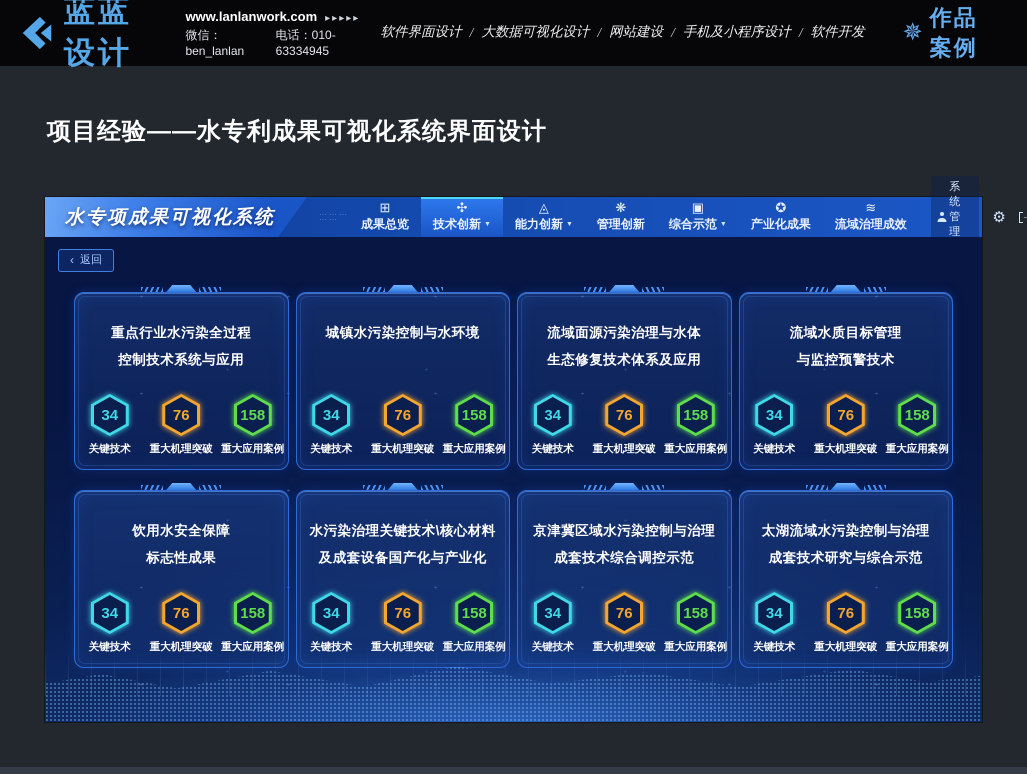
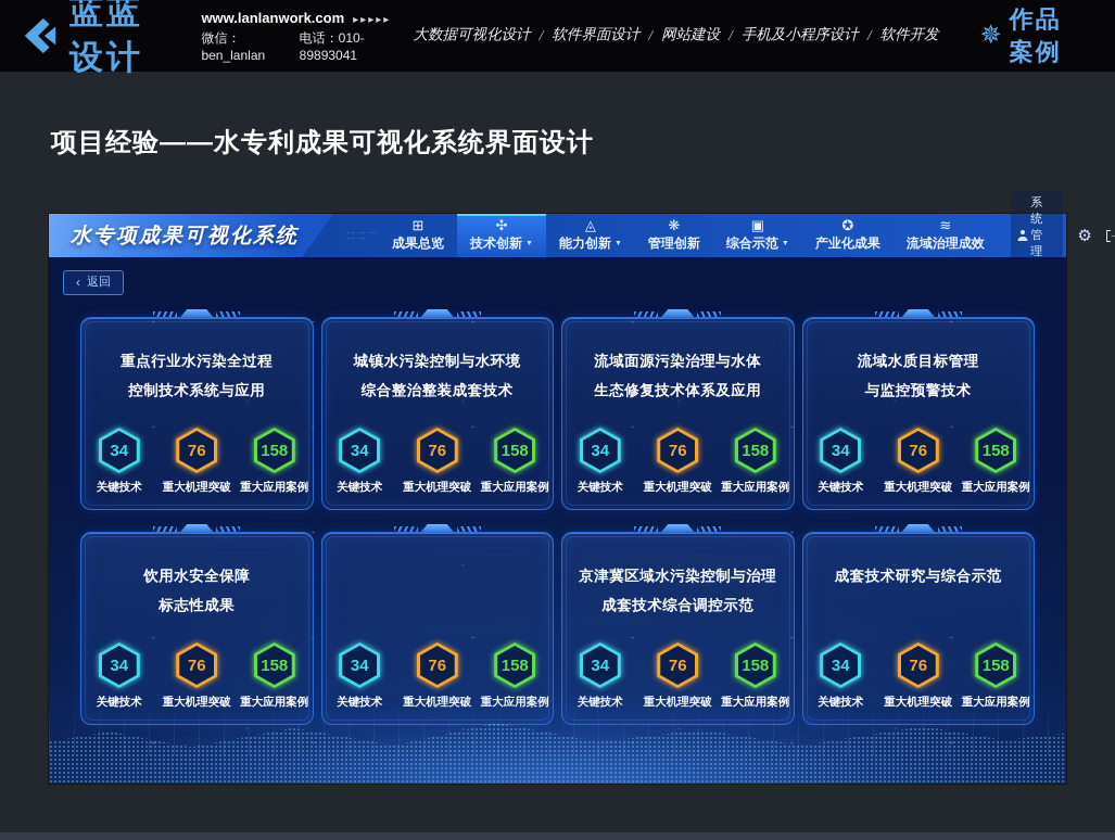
  蓝蓝设计
  www.lanlanwork.com ▸▸▸▸▸
  微信：ben_lanlan
- 电话：010-63334945
+ 电话：010-89893041
- 软件界面设计
+ 大数据可视化设计
  /
- 大数据可视化设计
+ 软件界面设计
  /
  网站建设
  /
  手机及小程序设计
  /
  软件开发
  ✵
  作品案例
  项目经验——水专利成果可视化系统界面设计
  水专项成果可视化系统
  ⋯⋯⋯
  ⋯⋯
  ⊞
  成果总览
  ✣
  技术创新
  ◬
  能力创新
  ❋
  管理创新
  ▣
  综合示范
  ✪
  产业化成果
  ≋
  流域治理成效
  系统管理
  ⚙
  ‹
  返回
  重点行业水污染全过程
  控制技术系统与应用
  34
  关键技术
  76
  重大机理突破
  158
  重大应用案例
  城镇水污染控制与水环境
+ 综合整治整装成套技术
  34
  关键技术
  76
  重大机理突破
  158
  重大应用案例
  流域面源污染治理与水体
  生态修复技术体系及应用
  34
  关键技术
  76
  重大机理突破
  158
  重大应用案例
  流域水质目标管理
  与监控预警技术
  34
  关键技术
  76
  重大机理突破
  158
  重大应用案例
  饮用水安全保障
  标志性成果
- 水污染治理关键技术\核心材料
- 及成套设备国产化与产业化
  京津冀区域水污染控制与治理
  成套技术综合调控示范
- 太湖流域水污染控制与治理
  成套技术研究与综合示范
